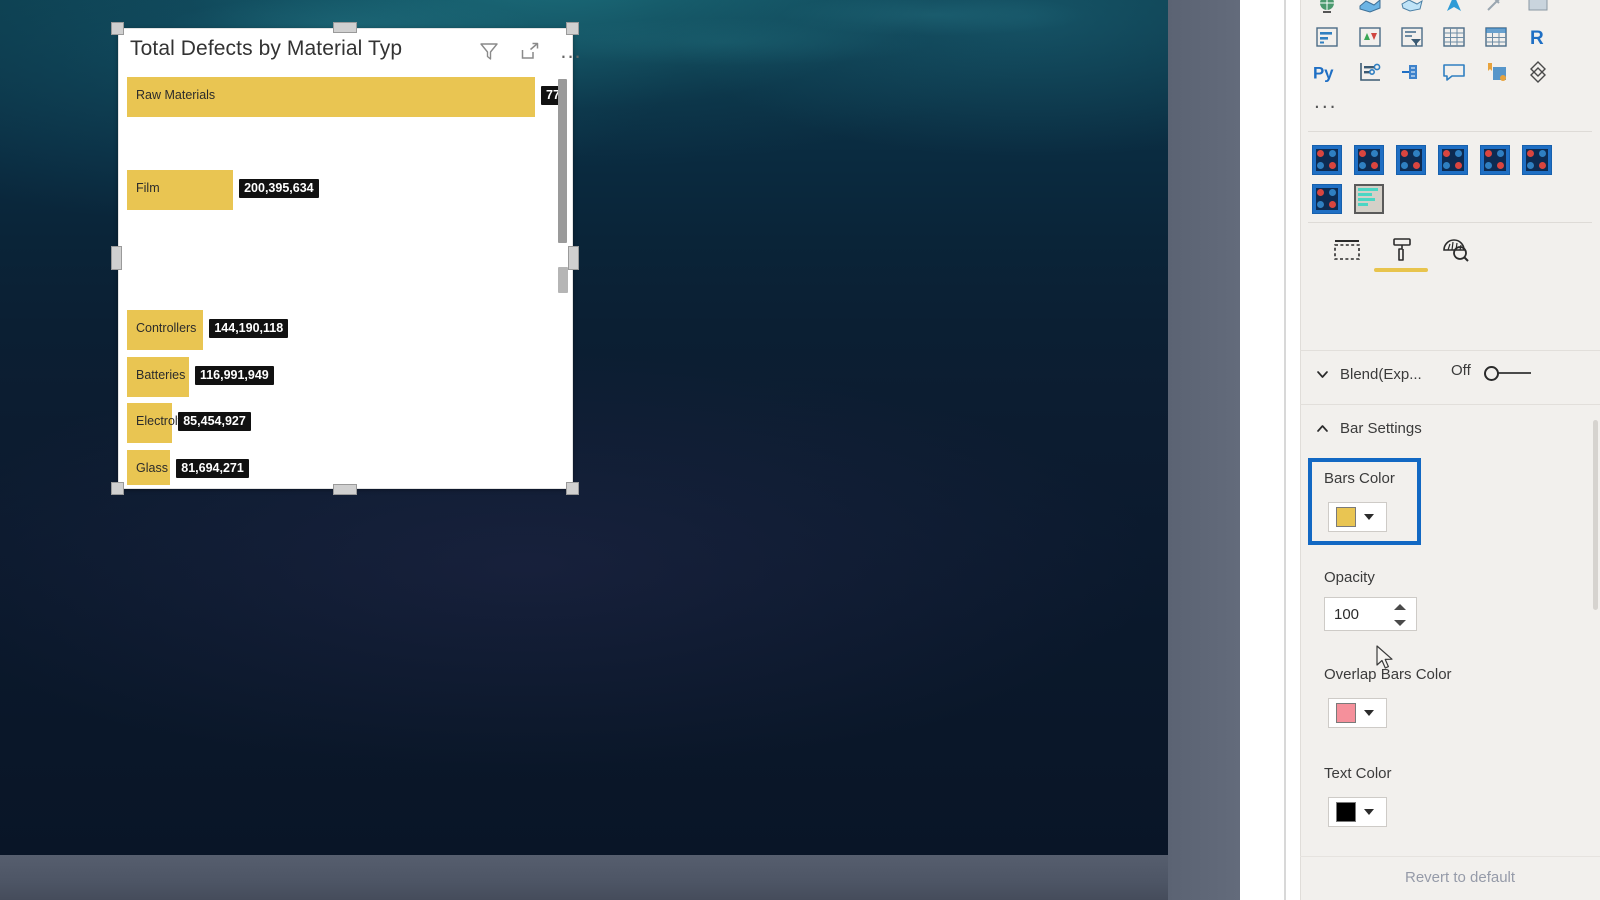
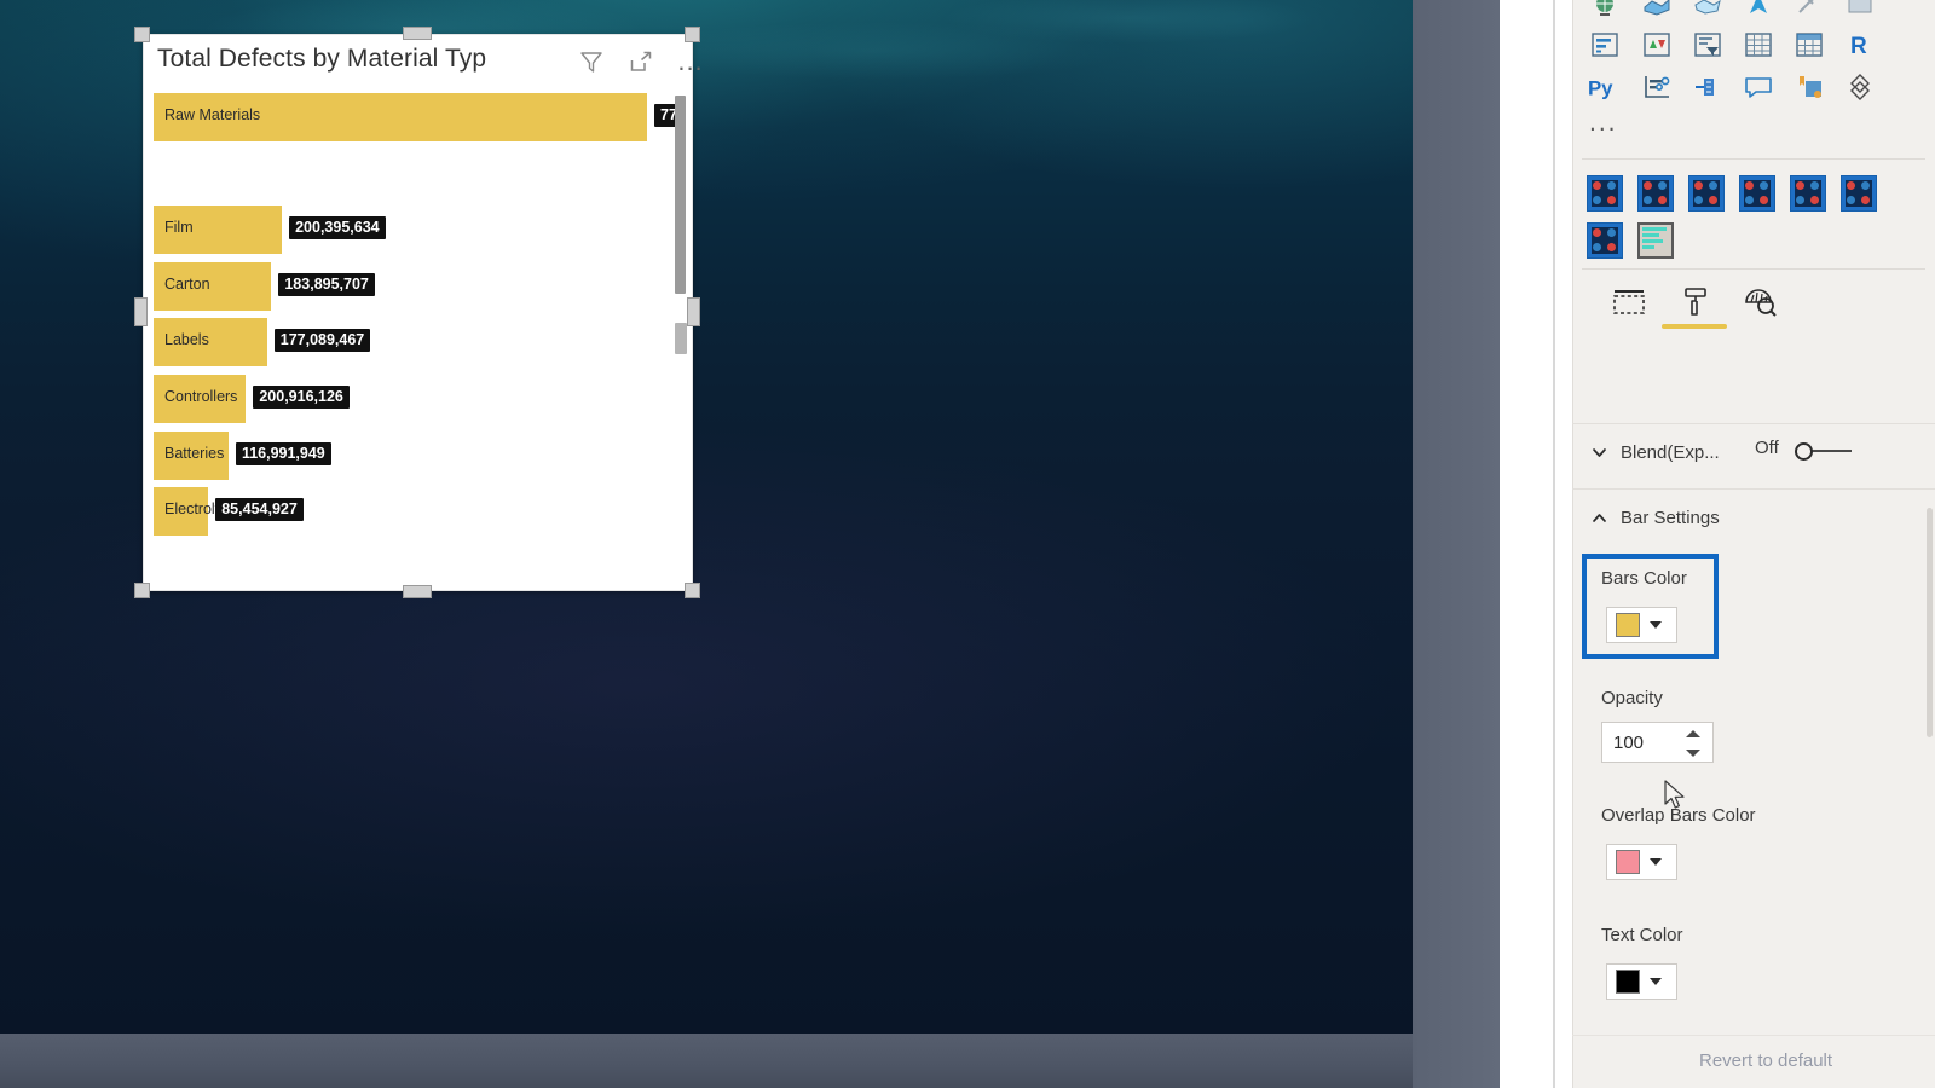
  Total Defects by Material Typ
  ...
  Raw Materials
  Film
  200,395,634
+ Carton
+ 183,895,707
+ Labels
+ 177,089,467
  Controllers
- 144,190,118
+ 200,916,126
  Batteries
  116,991,949
  85,454,927
- Glass
- 81,694,271
  R
  Py
  ...
  Blend(Exp...
  Off
  Bar Settings
  Bars Color
  Opacity
  100
  Overlap Bars Color
  Text Color
  Revert to default
